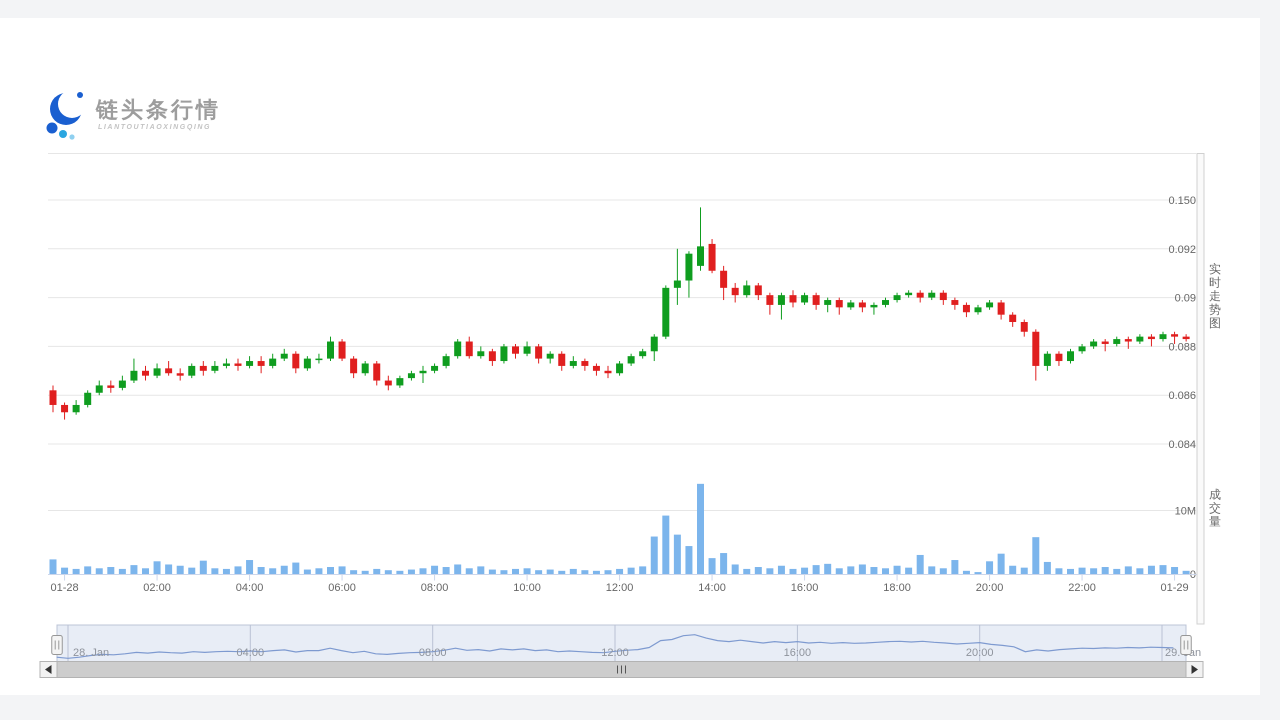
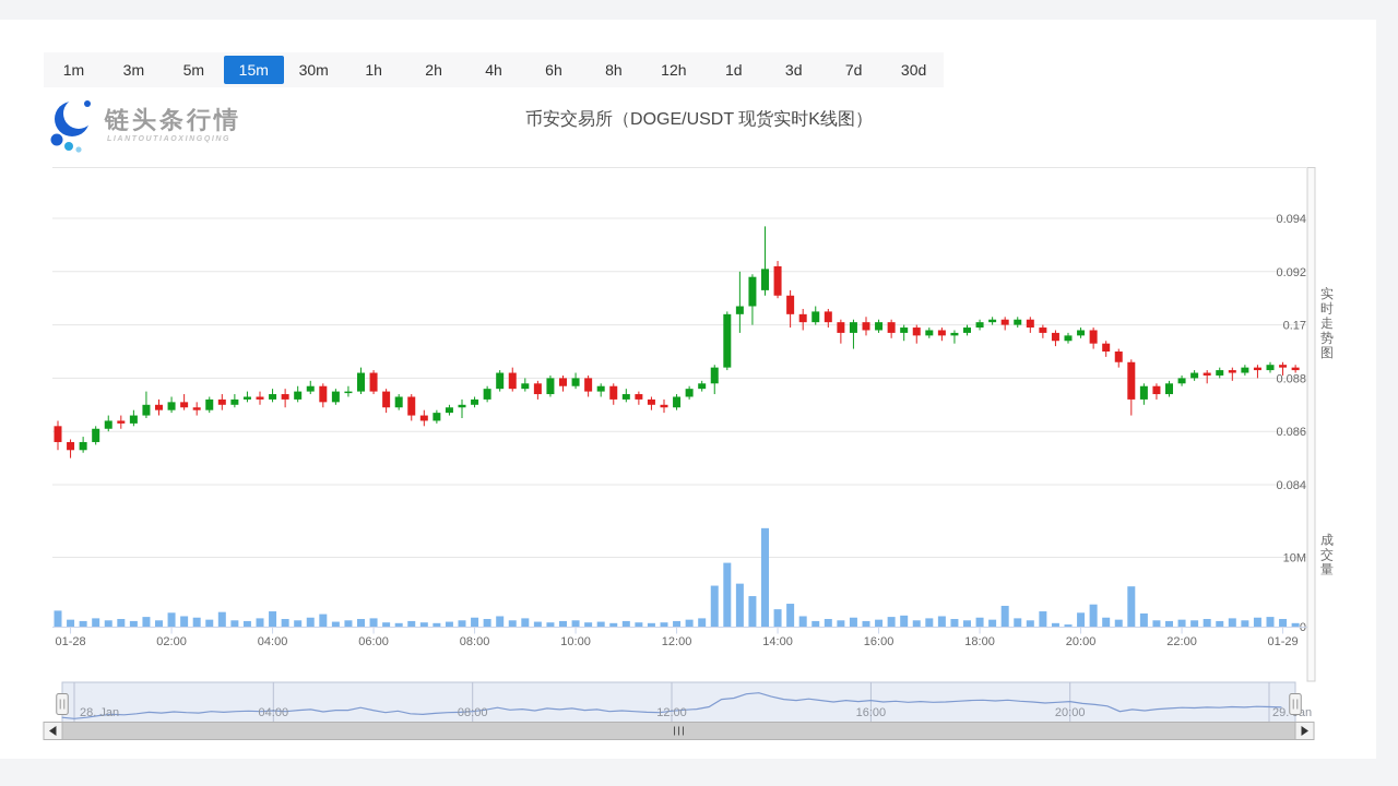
+ 1m
+ 3m
+ 5m
+ 15m
+ 30m
+ 1h
+ 2h
+ 4h
+ 6h
+ 8h
+ 12h
+ 1d
+ 3d
+ 7d
+ 30d
  链头条行情
+ 币安交易所（DOGE/USDT 现货实时K线图）
- 0.150
+ 0.094
  0.092
- 0.09
+ 0.17
  0.088
  0.086
  0.084
  10M
  01-28
  02:00
  04:00
  06:00
  08:00
  10:00
  12:00
  14:00
  16:00
  18:00
  20:00
  22:00
  01-29
  实
  时
  走
  势
  图
  成
  交
  量
  28. Jan
  04:00
  08:00
  12:00
  16:00
  20:00
  29.an
